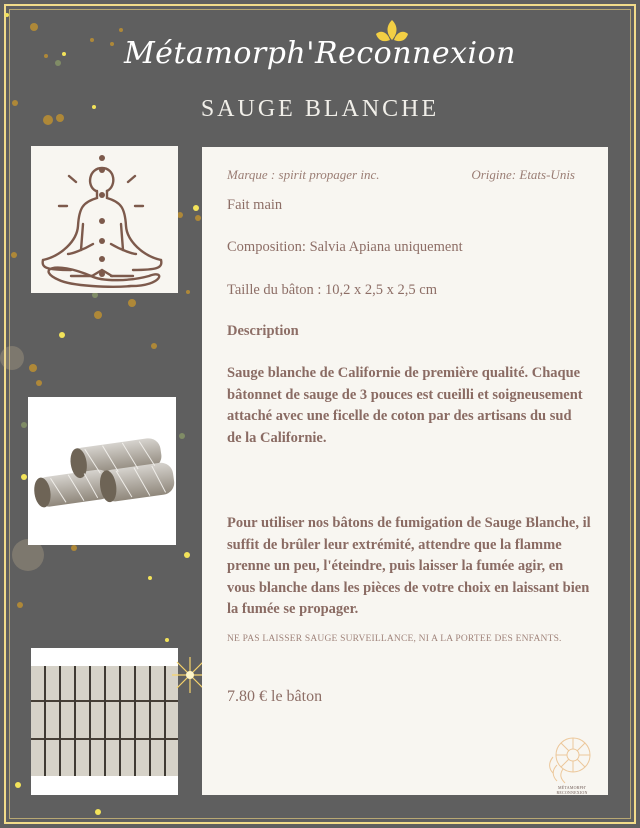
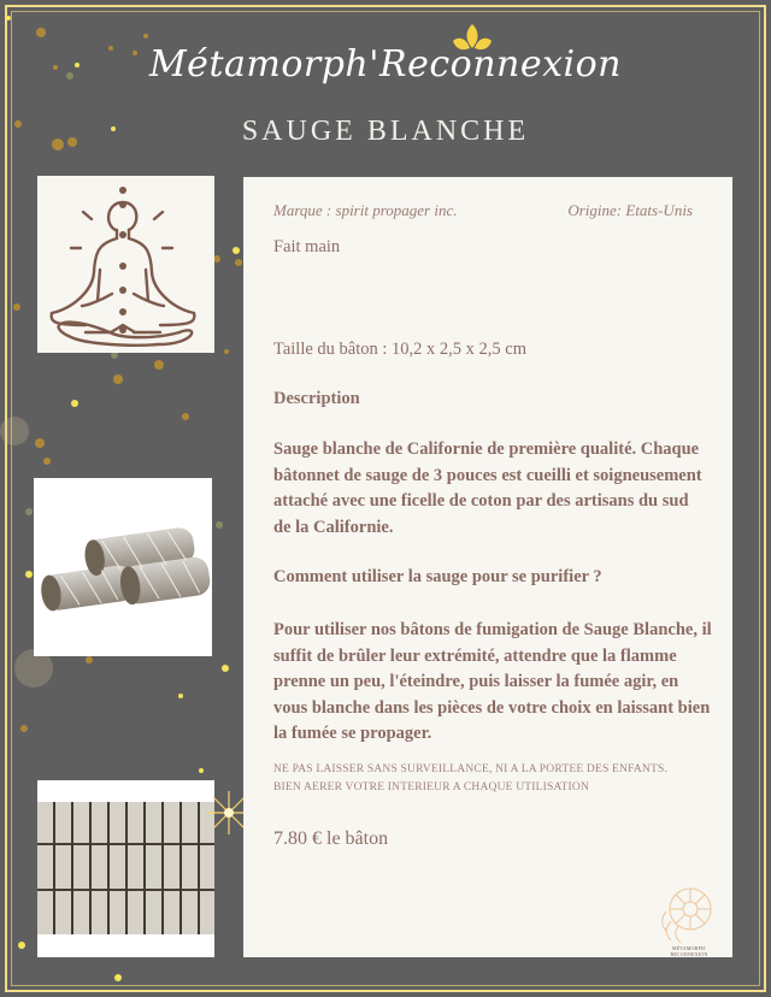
  Métamorph'Reconnexion
  SAUGE BLANCHE
  Marque : spirit propager inc.
  Origine: Etats-Unis
  Fait main
- Composition: Salvia Apiana uniquement
  Taille du bâton : 10,2 x 2,5 x 2,5 cm
  Description
  Sauge blanche de Californie de première qualité. Chaque bâtonnet de sauge de 3 pouces est cueilli et soigneusement attaché avec une ficelle de coton par des artisans du sud de la Californie.
+ Comment utiliser la sauge pour se purifier ?
  Pour utiliser nos bâtons de fumigation de Sauge Blanche, il suffit de brûler leur extrémité, attendre que la flamme prenne un peu, l'éteindre, puis laisser la fumée agir, en vous blanche dans les pièces de votre choix en laissant bien la fumée se propager.
- NE PAS LAISSER SAUGE SURVEILLANCE, NI A LA PORTEE DES ENFANTS.
+ NE PAS LAISSER SANS SURVEILLANCE, NI A LA PORTEE DES ENFANTS.
+ BIEN AERER VOTRE INTERIEUR A CHAQUE UTILISATION
  7.80 € le bâton
